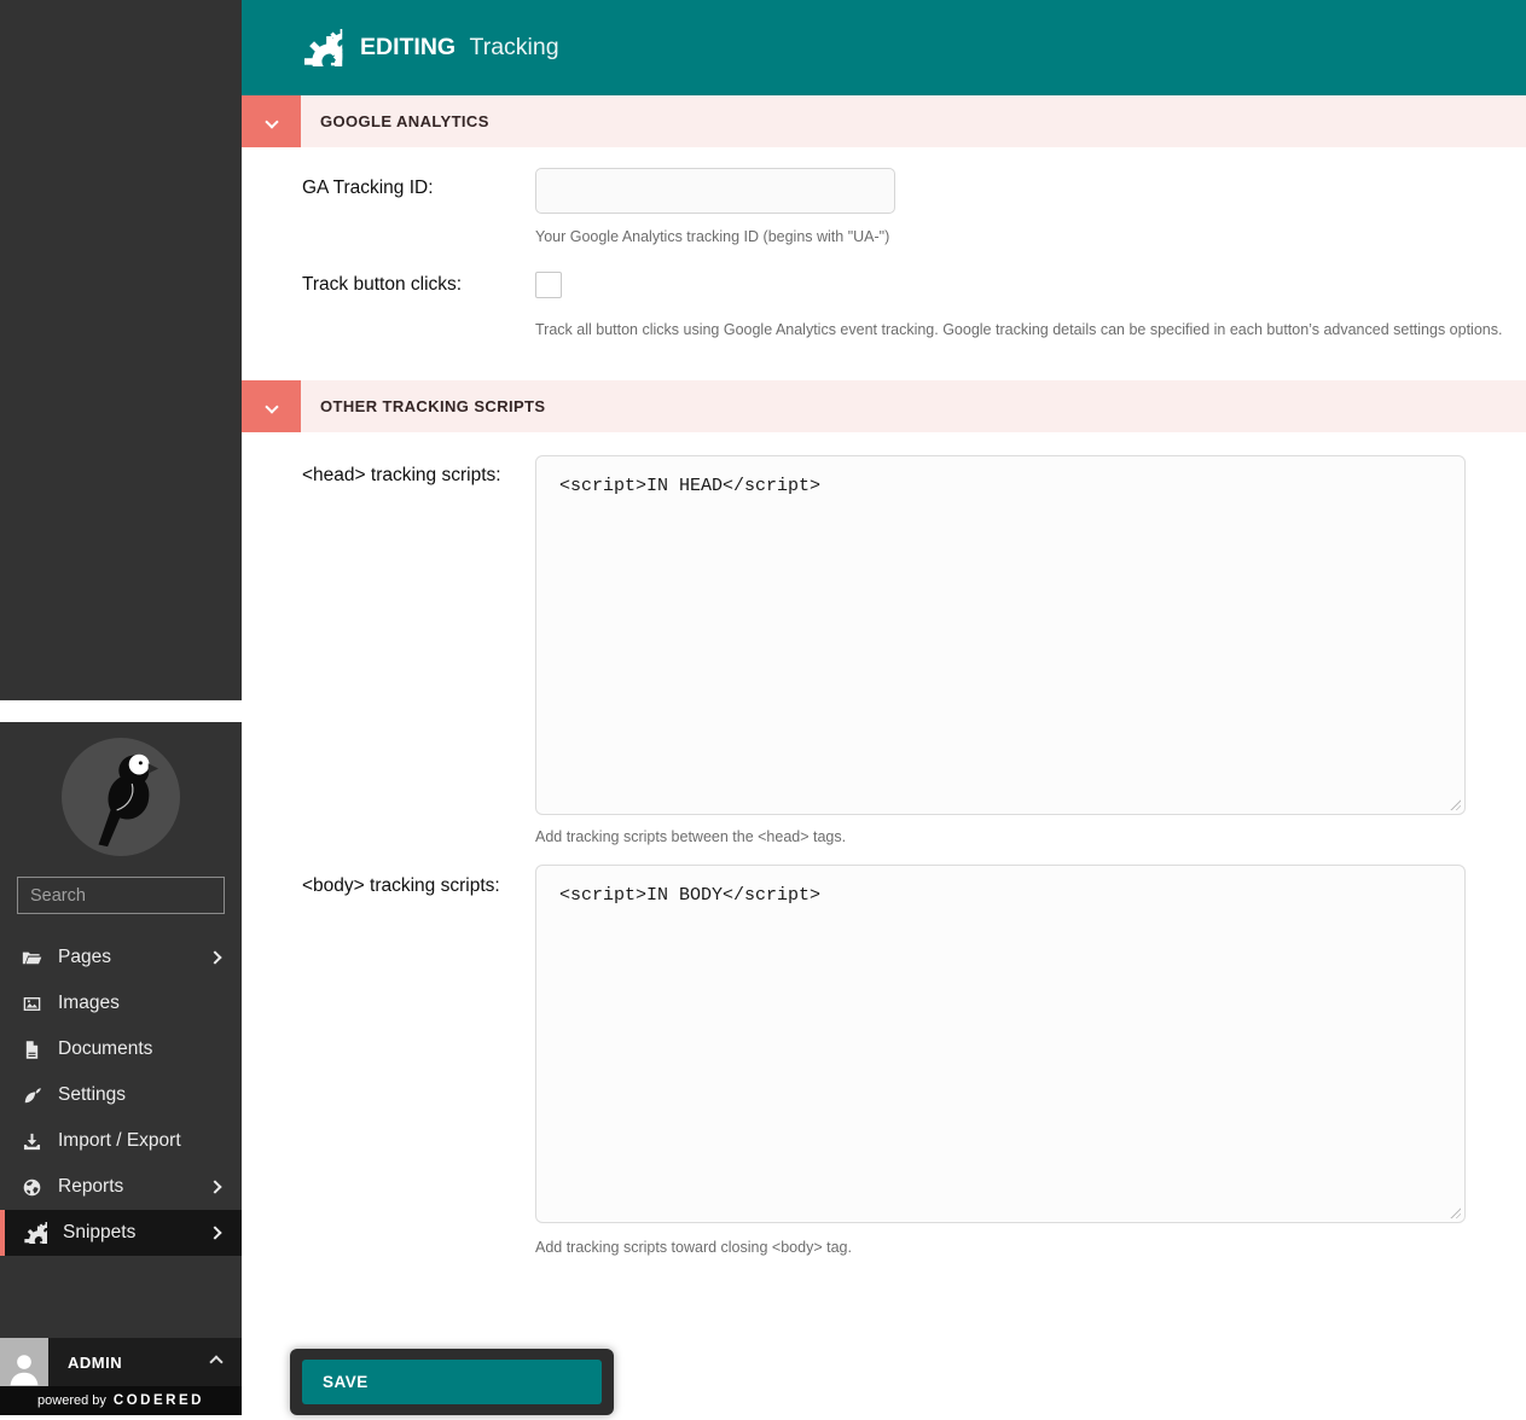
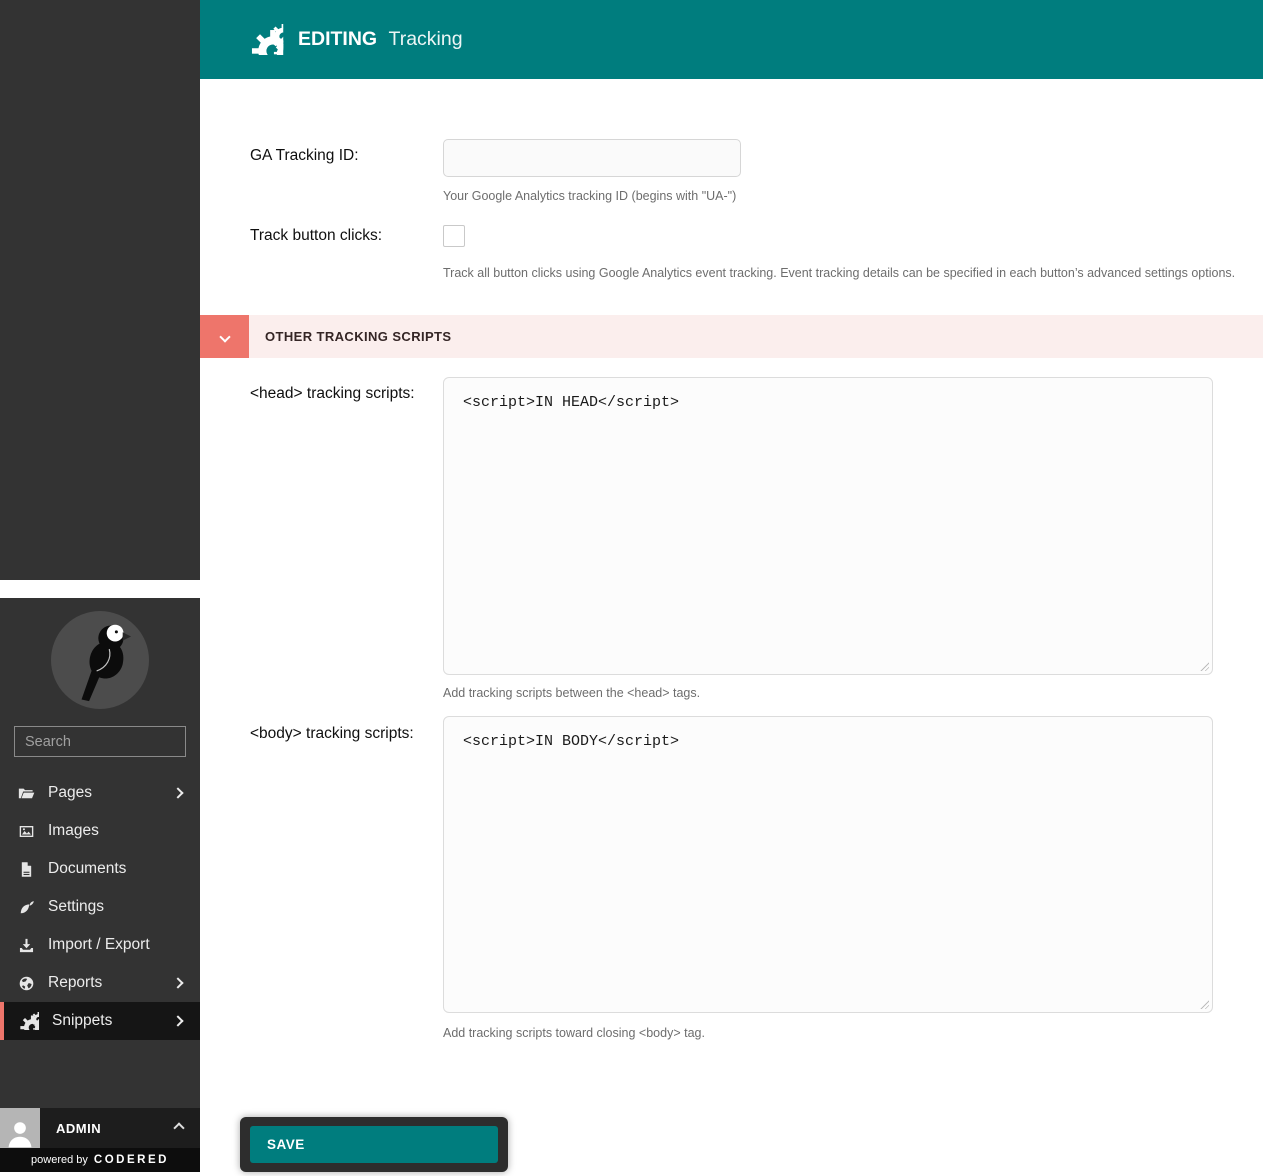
  Search
  Pages
  Images
  Documents
  Settings
  Import / Export
  Reports
  Snippets
  ADMIN
  powered by
  CODERED
  EDITING Tracking
- GOOGLE ANALYTICS
  GA Tracking ID:
  Your Google Analytics tracking ID (begins with "UA-")
  Track button clicks:
- Track all button clicks using Google Analytics event tracking. Google tracking details can be specified in each button’s advanced settings options.
+ Track all button clicks using Google Analytics event tracking. Event tracking details can be specified in each button’s advanced settings options.
  OTHER TRACKING SCRIPTS
  <head> tracking scripts:
  <script>IN HEAD</script>
  Add tracking scripts between the <head> tags.
  <body> tracking scripts:
  <script>IN BODY</script>
  Add tracking scripts toward closing <body> tag.
  SAVE
